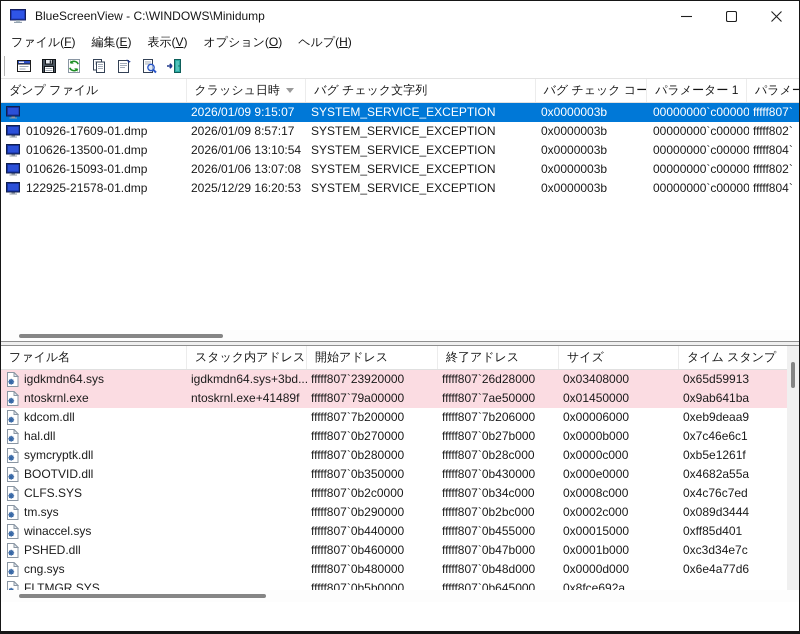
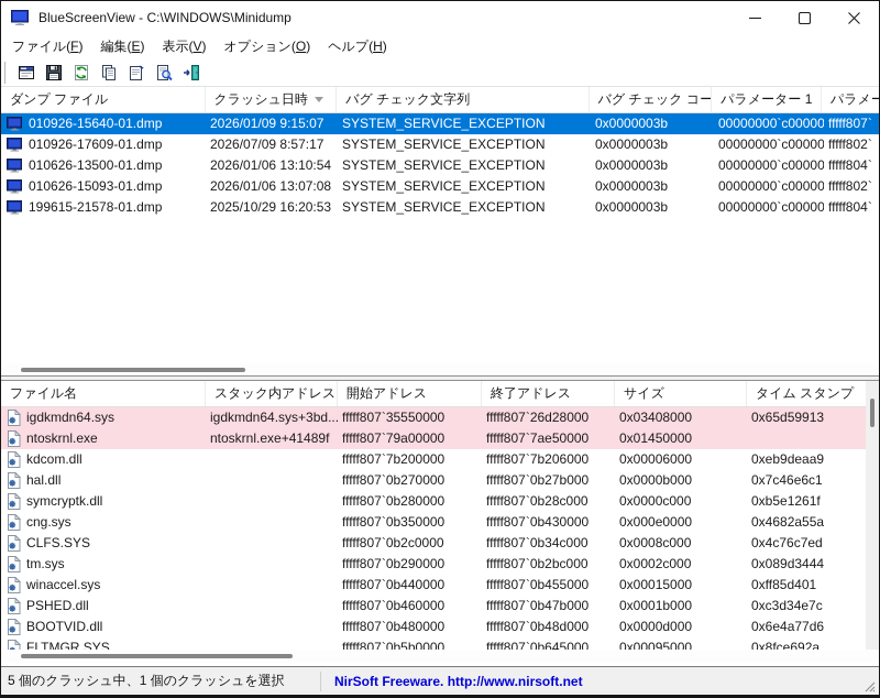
  BlueScreenView - C:\WINDOWS\Minidump
  ファイル(F)
  編集(E)
  表示(V)
  オプション(O)
  ヘルプ(H)
  ダンプ ファイル
  クラッシュ日時
  バグ チェック文字列
  バグ チェック コー
  パラメーター 1
+ 010926-15640-01.dmp
  2026/01/09 9:15:07
  SYSTEM_SERVICE_EXCEPTION
  0x0000003b
  00000000`c00000
  fffff807`
  010926-17609-01.dmp
- 2026/01/09 8:57:17
+ 2026/07/09 8:57:17
  SYSTEM_SERVICE_EXCEPTION
  0x0000003b
  00000000`c00000
  fffff802`
  010626-13500-01.dmp
  2026/01/06 13:10:54
  SYSTEM_SERVICE_EXCEPTION
  0x0000003b
  00000000`c00000
  fffff804`
  010626-15093-01.dmp
  2026/01/06 13:07:08
  SYSTEM_SERVICE_EXCEPTION
  0x0000003b
  00000000`c00000
  fffff802`
- 122925-21578-01.dmp
+ 199615-21578-01.dmp
- 2025/12/29 16:20:53
+ 2025/10/29 16:20:53
  SYSTEM_SERVICE_EXCEPTION
  0x0000003b
  00000000`c00000
  fffff804`
  ファイル名
  スタック内アドレス
  開始アドレス
  終了アドレス
  サイズ
  タイム スタンプ
  igdkmdn64.sys
  igdkmdn64.sys+3bd...
- fffff807`23920000
+ fffff807`35550000
  fffff807`26d28000
  0x03408000
  0x65d59913
  ntoskrnl.exe
  ntoskrnl.exe+41489f
  fffff807`79a00000
  fffff807`7ae50000
  0x01450000
- 0x9ab641ba
  kdcom.dll
  fffff807`7b200000
  fffff807`7b206000
  0x00006000
  0xeb9deaa9
  hal.dll
  fffff807`0b270000
  fffff807`0b27b000
  0x0000b000
  0x7c46e6c1
  symcryptk.dll
  fffff807`0b280000
  fffff807`0b28c000
  0x0000c000
  0xb5e1261f
- BOOTVID.dll
+ cng.sys
  fffff807`0b350000
  fffff807`0b430000
  0x000e0000
  0x4682a55a
  CLFS.SYS
  fffff807`0b2c0000
  fffff807`0b34c000
  0x0008c000
  0x4c76c7ed
  tm.sys
  fffff807`0b290000
  fffff807`0b2bc000
  0x0002c000
  0x089d3444
  winaccel.sys
  fffff807`0b440000
  fffff807`0b455000
  0x00015000
  0xff85d401
  PSHED.dll
  fffff807`0b460000
  fffff807`0b47b000
  0x0001b000
  0xc3d34e7c
- cng.sys
+ BOOTVID.dll
  fffff807`0b480000
  fffff807`0b48d000
  0x0000d000
  0x6e4a77d6
  FLTMGR.SYS
  fffff807`0b5b0000
  fffff807`0b645000
+ 0x00095000
  0x8fce692a
+ 5 個のクラッシュ中、1 個のクラッシュを選択
+ NirSoft Freeware. http://www.nirsoft.net
